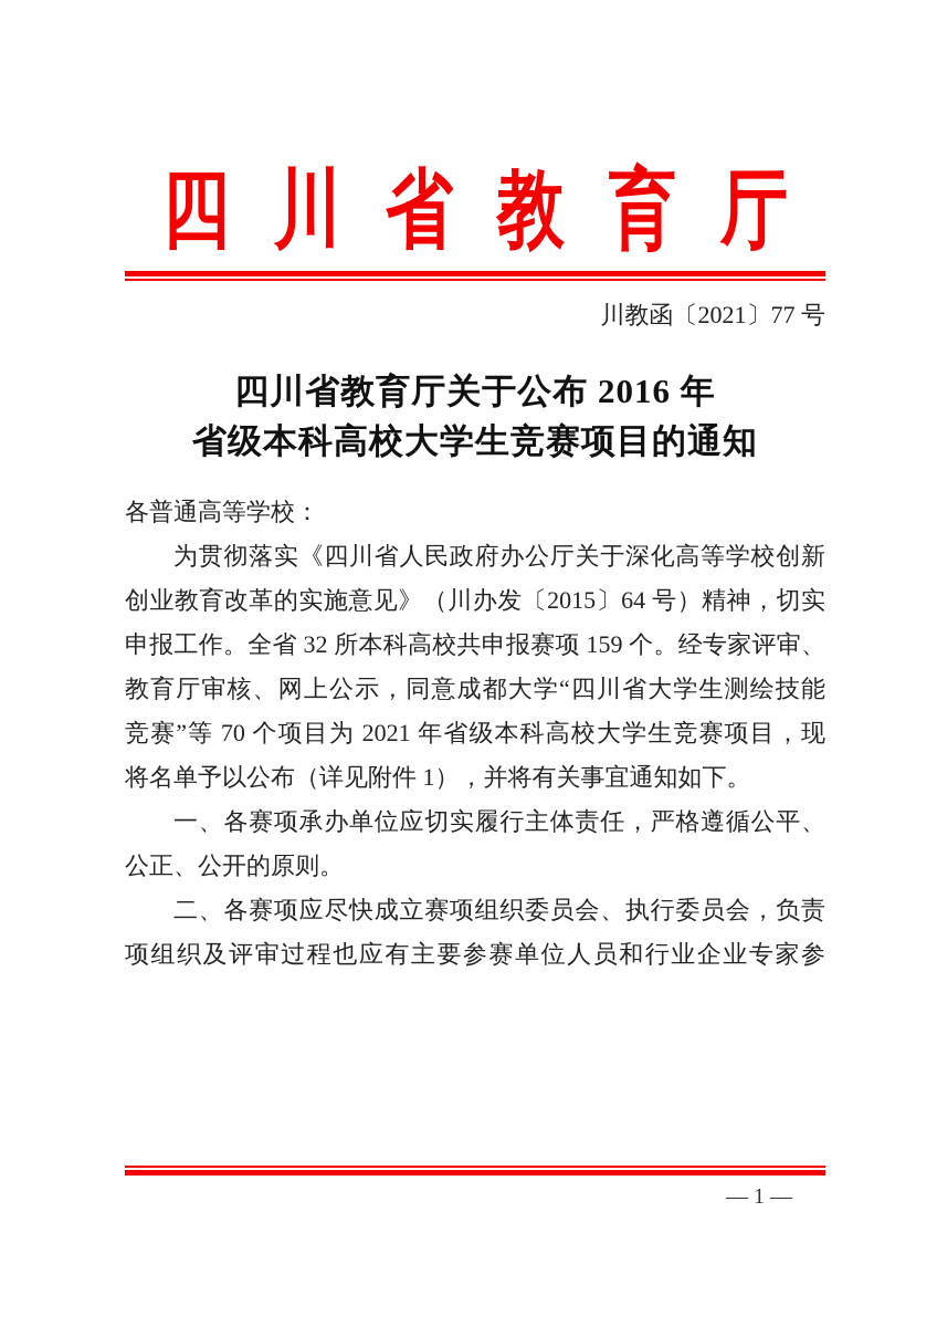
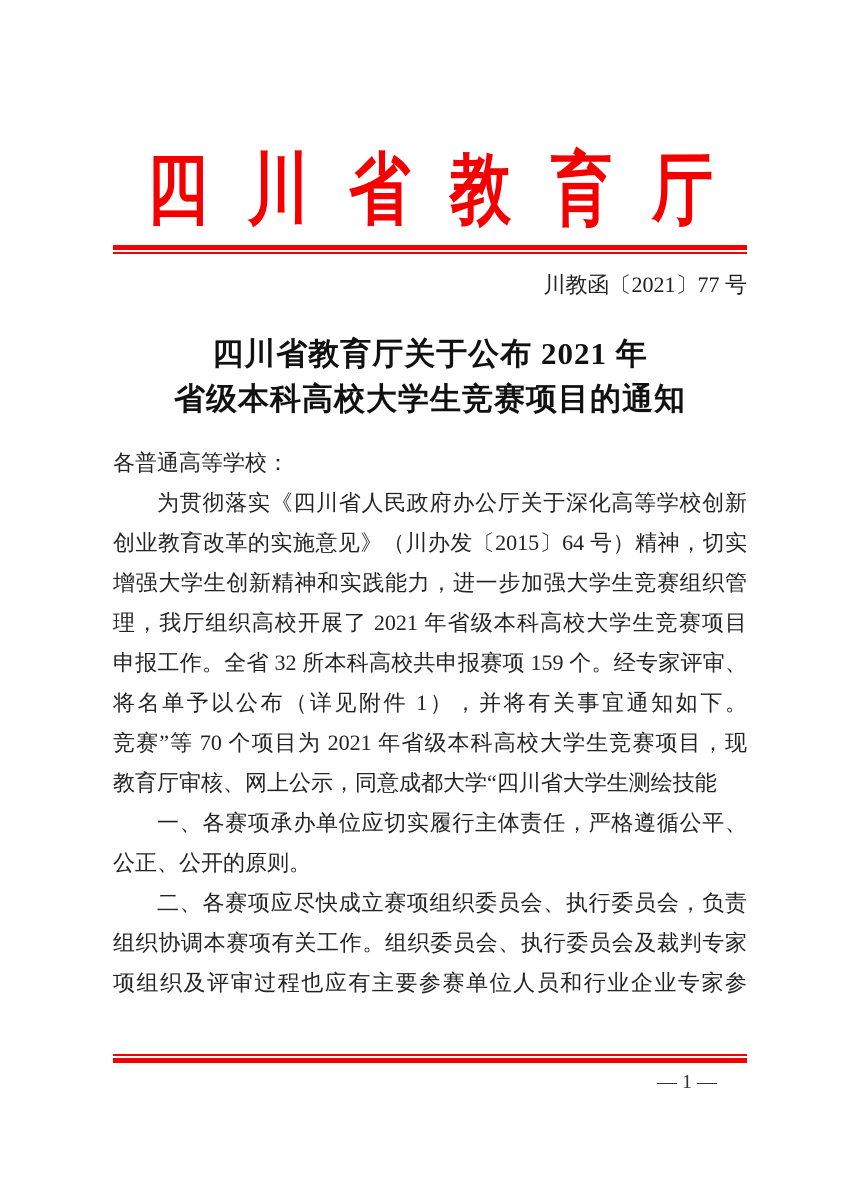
  四川省教育厅
  川教函〔2021〕77 号
- 四川省教育厅关于公布 2016 年
+ 四川省教育厅关于公布 2021 年
  省级本科高校大学生竞赛项目的通知
  各普通高等学校：
  为贯彻落实《四川省人民政府办公厅关于深化高等学校创新
  创业教育改革的实施意见》（川办发〔2015〕64 号）精神，切实
+ 增强大学生创新精神和实践能力，进一步加强大学生竞赛组织管
+ 理，我厅组织高校开展了 2021 年省级本科高校大学生竞赛项目
  申报工作。全省 32 所本科高校共申报赛项 159 个。经专家评审、
- 教育厅审核、网上公示，同意成都大学“四川省大学生测绘技能
+ 将名单予以公布（详见附件 1），并将有关事宜通知如下。
  竞赛”等 70 个项目为 2021 年省级本科高校大学生竞赛项目，现
- 将名单予以公布（详见附件 1），并将有关事宜通知如下。
+ 教育厅审核、网上公示，同意成都大学“四川省大学生测绘技能
  一、各赛项承办单位应切实履行主体责任，严格遵循公平、
  公正、公开的原则。
  二、各赛项应尽快成立赛项组织委员会、执行委员会，负责
+ 组织协调本赛项有关工作。组织委员会、执行委员会及裁判专家
  项组织及评审过程也应有主要参赛单位人员和行业企业专家参
  — 1 —
